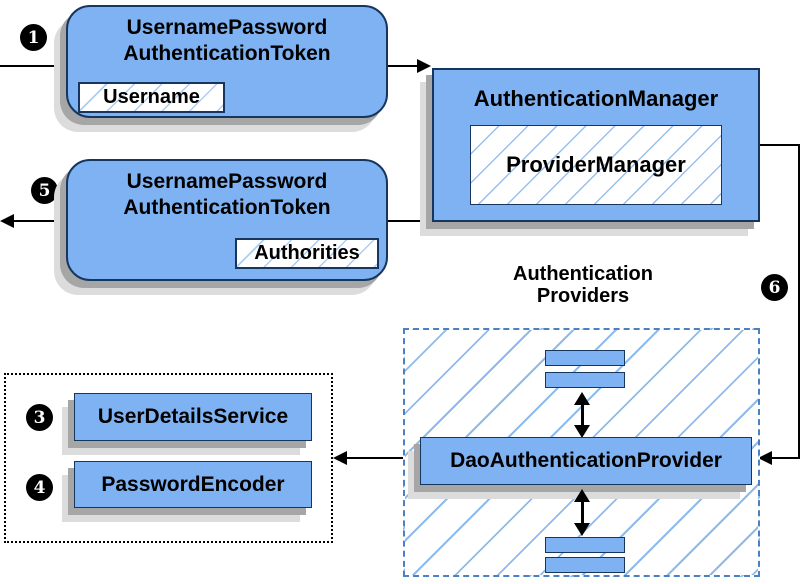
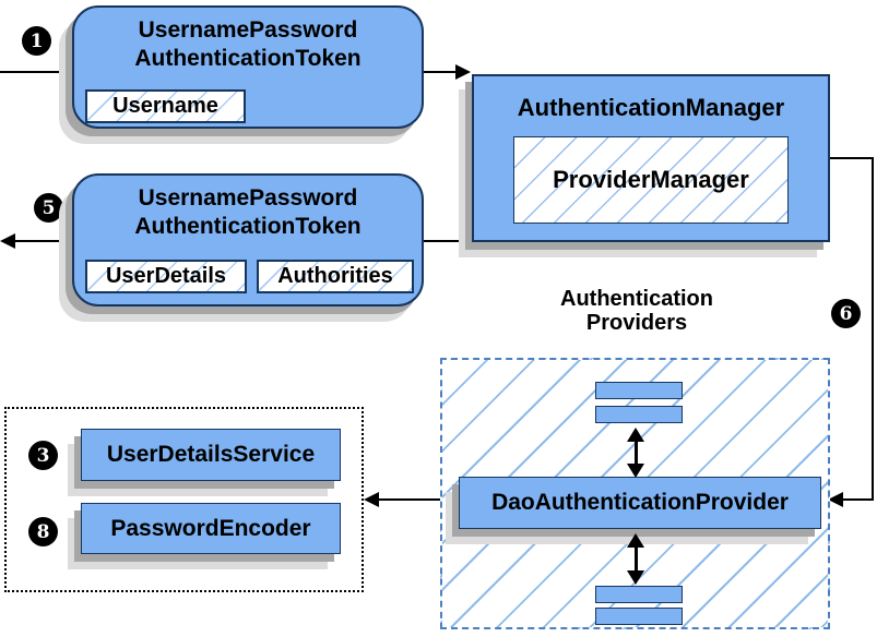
  1
  6
  3
- 4
+ 8
  5
  UsernamePassword
  AuthenticationToken
  Username
  AuthenticationManager
  ProviderManager
  UsernamePassword
  AuthenticationToken
+ UserDetails
  Authorities
  Authentication
  Providers
  DaoAuthenticationProvider
  UserDetailsService
  PasswordEncoder
